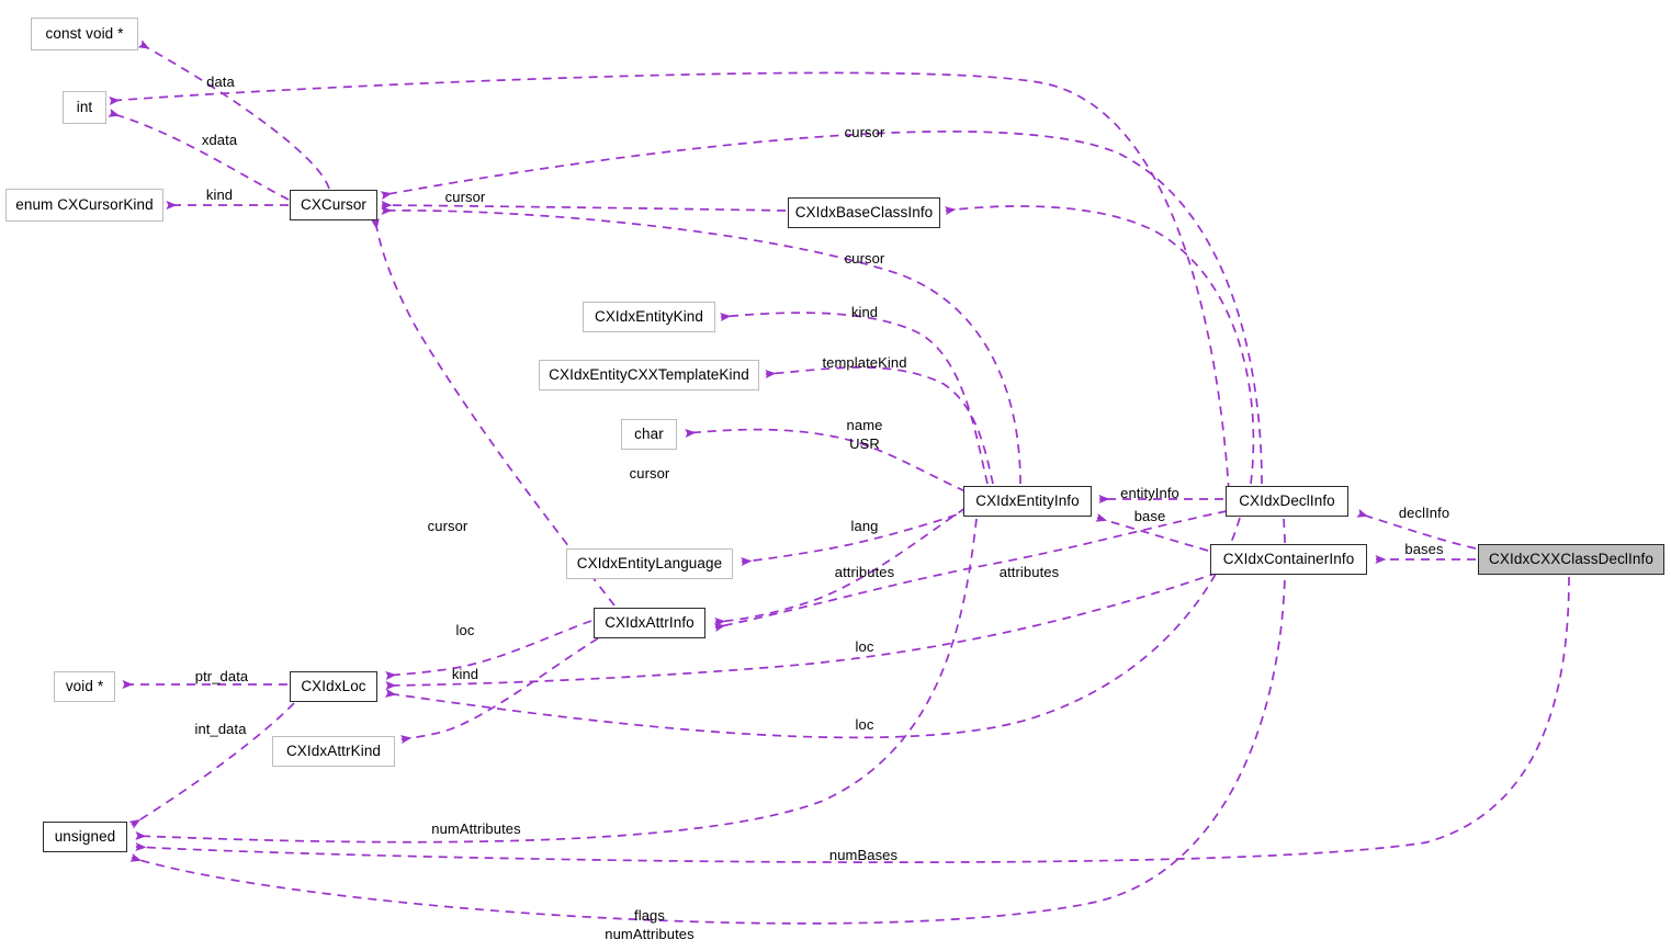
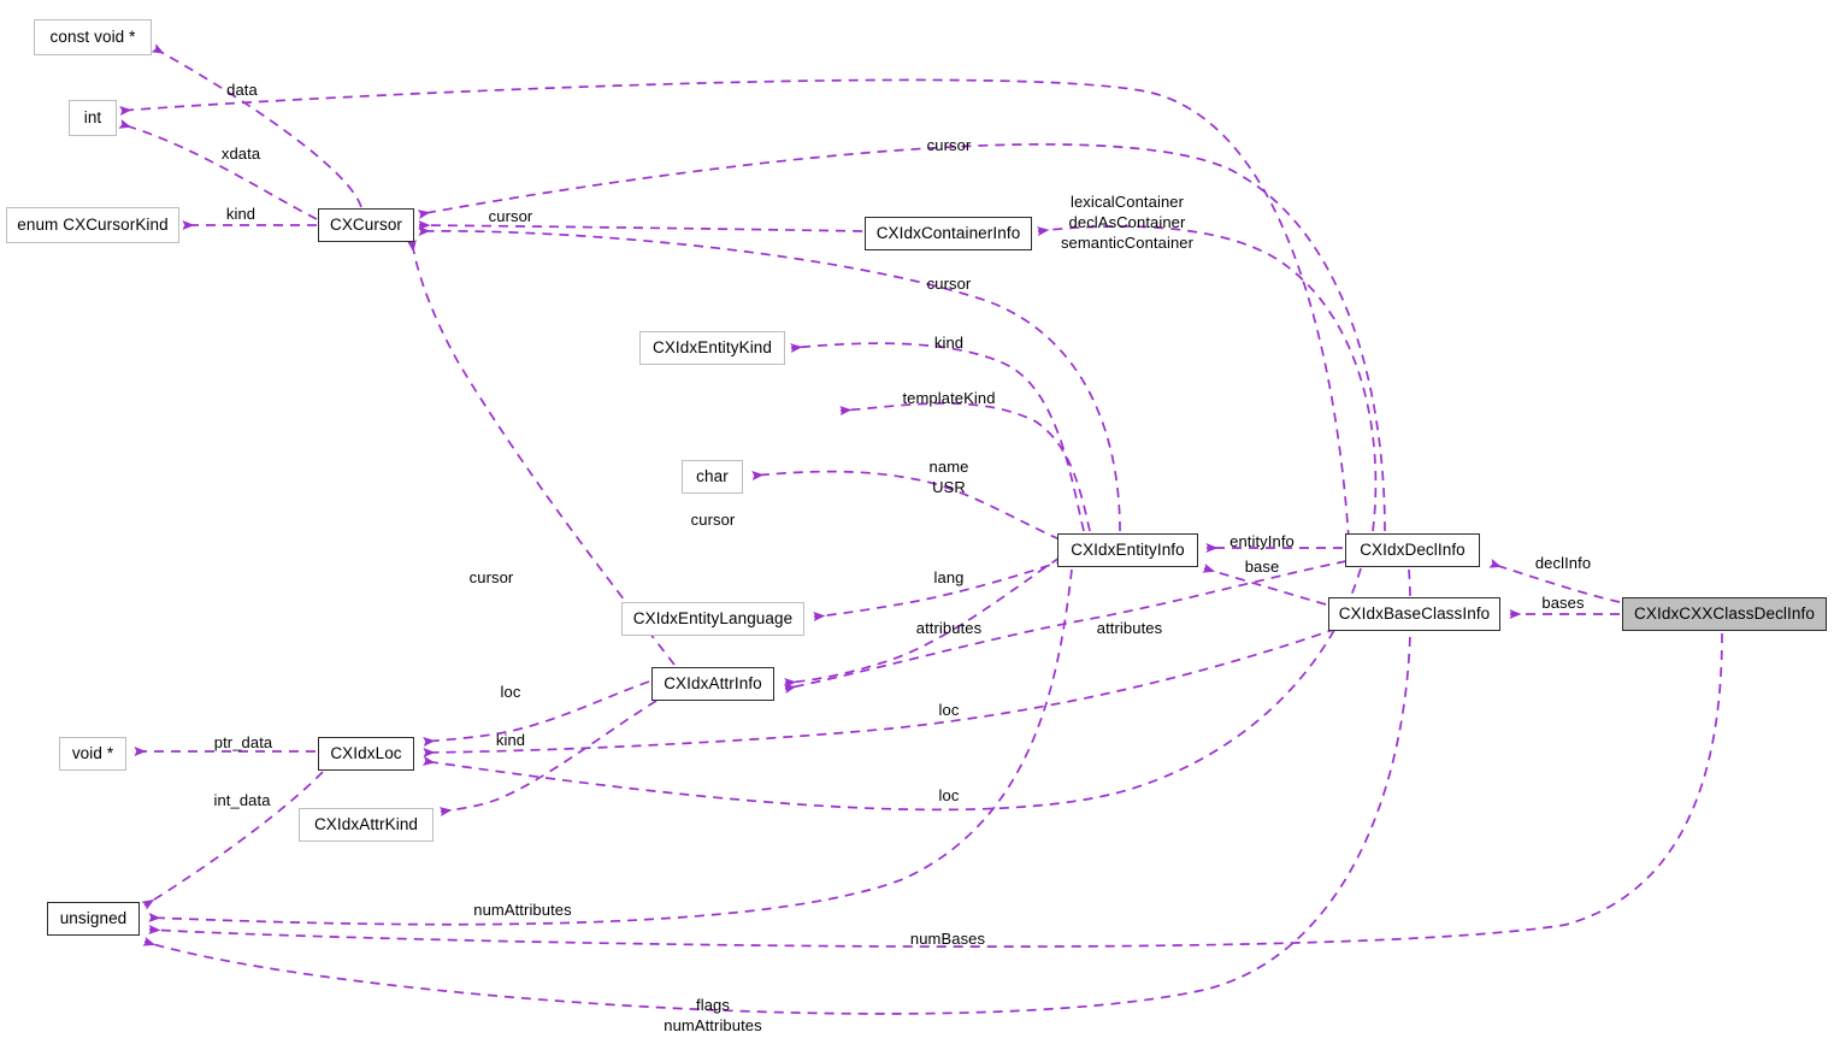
  const void *
  int
  enum CXCursorKind
  CXCursor
- CXIdxBaseClassInfo
+ CXIdxContainerInfo
  CXIdxEntityKind
- CXIdxEntityCXXTemplateKind
  char
  CXIdxEntityInfo
  CXIdxDeclInfo
- CXIdxContainerInfo
+ CXIdxBaseClassInfo
  CXIdxCXXClassDeclInfo
  CXIdxEntityLanguage
  CXIdxAttrInfo
  CXIdxLoc
  void *
  CXIdxAttrKind
  unsigned
  data
  cursor
  xdata
+ lexicalContainer
+ declAsContainer
+ semanticContainer
  kind
  cursor
  cursor
  kind
  templateKind
  name
  USR
  cursor
  entityInfo
  declInfo
  cursor
  lang
  base
  bases
  attributes
  attributes
  loc
  loc
  ptr_data
  kind
  loc
  int_data
  numAttributes
  numBases
  flags
  numAttributes
